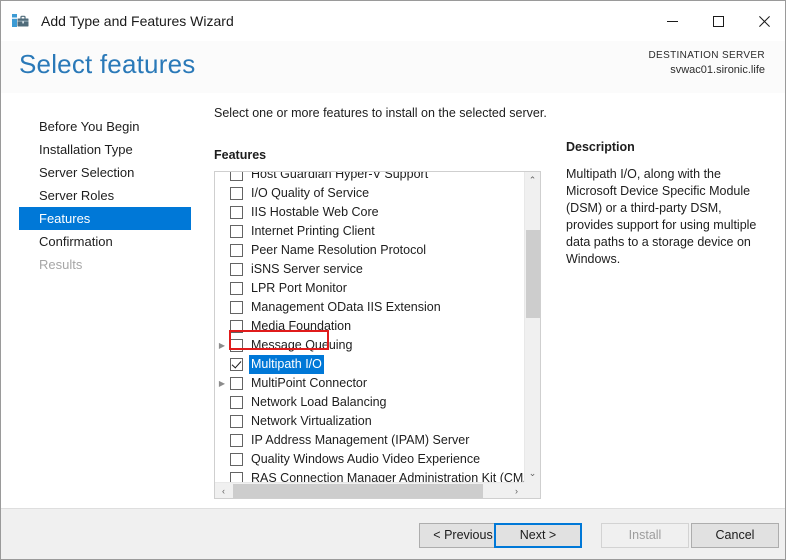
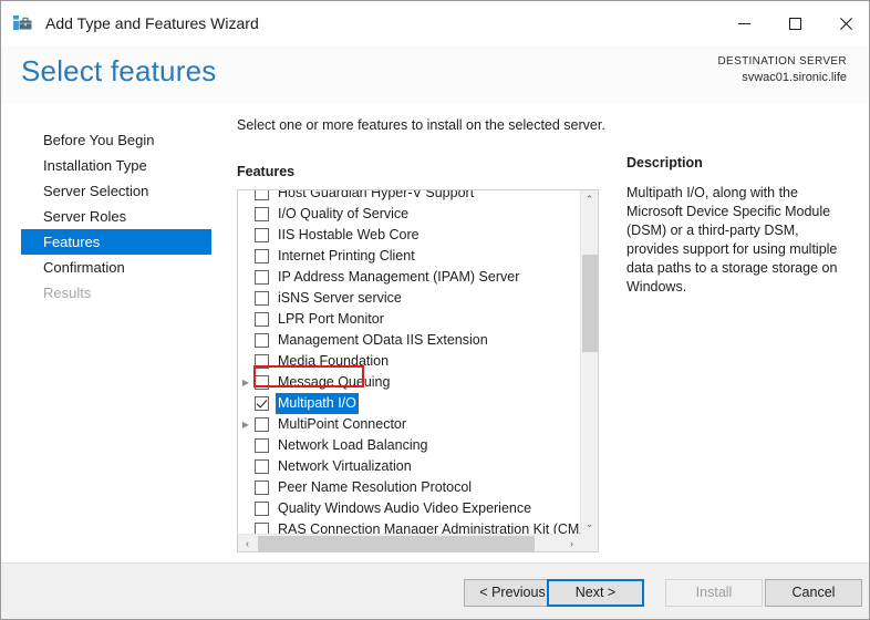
  Add Type and Features Wizard
  Select features
  DESTINATION SERVER
  svwac01.sironic.life
  Before You Begin
  Installation Type
  Server Selection
  Server Roles
  Features
  Confirmation
  Results
  Select one or more features to install on the selected server.
  Features
  Host Guardian Hyper-V Support
  I/O Quality of Service
  IIS Hostable Web Core
  Internet Printing Client
- Peer Name Resolution Protocol
+ IP Address Management (IPAM) Server
  iSNS Server service
  LPR Port Monitor
  Management OData IIS Extension
  Media Foundation
  ▶
  Message Queuing
  Multipath I/O
  ▶
  MultiPoint Connector
  Network Load Balancing
  Network Virtualization
- IP Address Management (IPAM) Server
+ Peer Name Resolution Protocol
  Quality Windows Audio Video Experience
  RAS Connection Manager Administration Kit (CM
  ⌃
  ⌄
  ‹
  ›
  Description
- Multipath I/O, along with the Microsoft Device Specific Module (DSM) or a third-party DSM, provides support for using multiple data paths to a storage device on Windows.
+ Multipath I/O, along with the Microsoft Device Specific Module (DSM) or a third-party DSM, provides support for using multiple data paths to a storage storage on Windows.
  < Previous
  Next >
  Install
  Cancel
